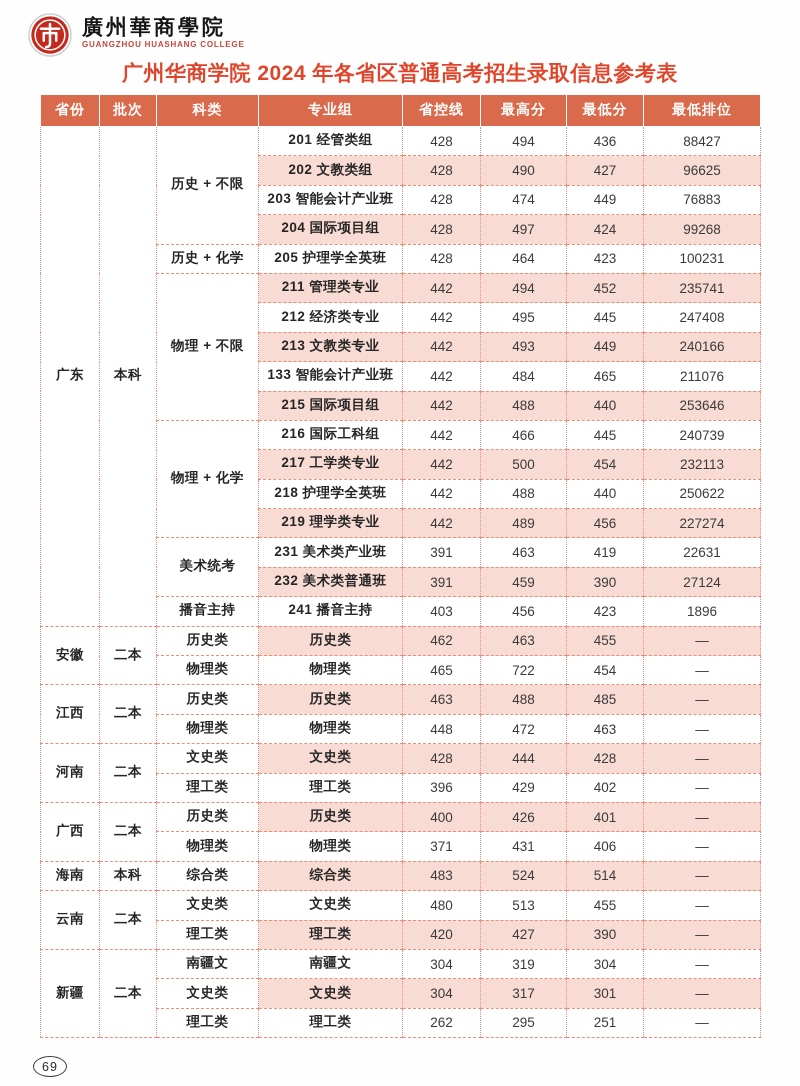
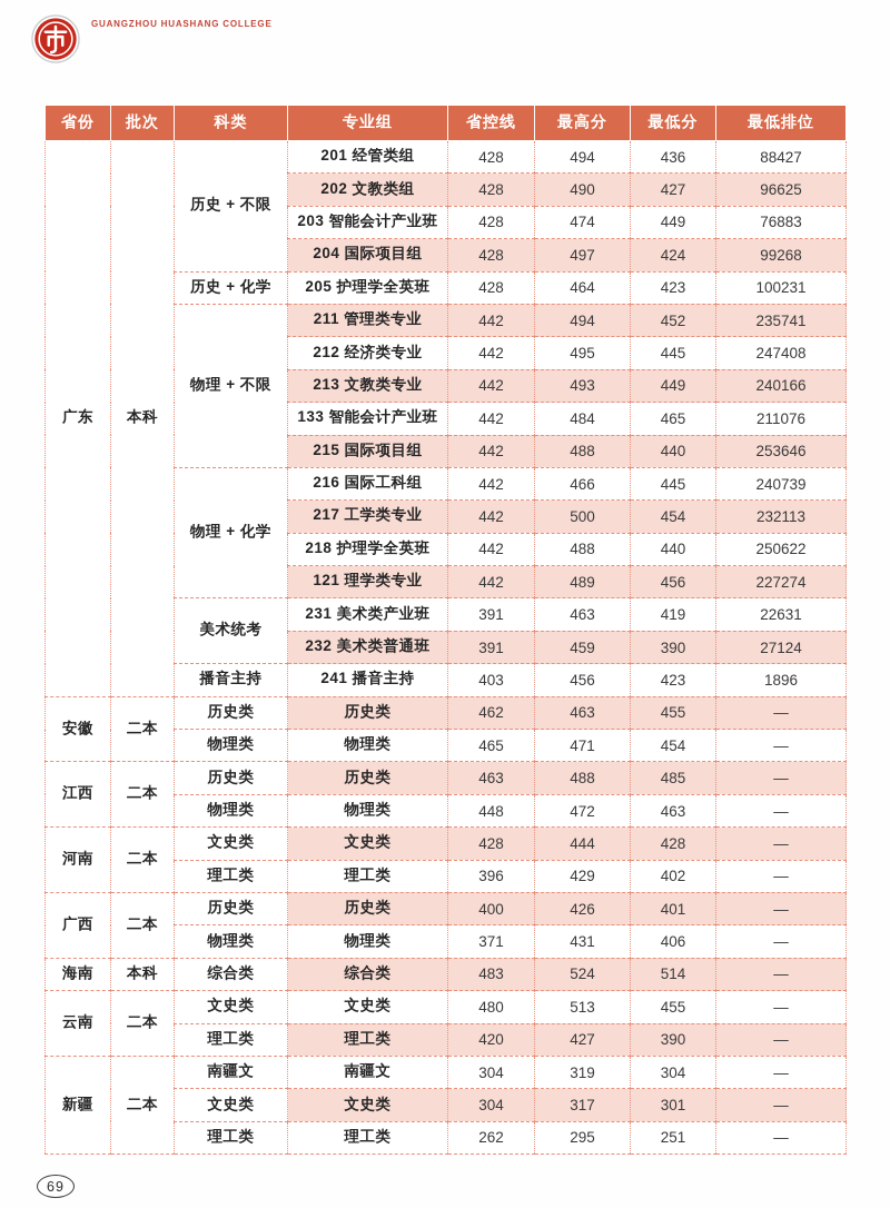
- 廣州華商學院
  GUANGZHOU HUASHANG COLLEGE
- 广州华商学院 2024 年各省区普通高考招生录取信息参考表
  省份	批次	科类	专业组	省控线	最高分	最低分	最低排位
  广东	本科	历史 + 不限	201 经管类组	428	494	436	88427
  202 文教类组	428	490	427	96625
  203 智能会计产业班	428	474	449	76883
  204 国际项目组	428	497	424	99268
  历史 + 化学	205 护理学全英班	428	464	423	100231
  物理 + 不限	211 管理类专业	442	494	452	235741
  212 经济类专业	442	495	445	247408
  213 文教类专业	442	493	449	240166
  133 智能会计产业班	442	484	465	211076
  215 国际项目组	442	488	440	253646
  物理 + 化学	216 国际工科组	442	466	445	240739
  217 工学类专业	442	500	454	232113
  218 护理学全英班	442	488	440	250622
- 219 理学类专业	442	489	456	227274
+ 121 理学类专业	442	489	456	227274
  美术统考	231 美术类产业班	391	463	419	22631
  232 美术类普通班	391	459	390	27124
  播音主持	241 播音主持	403	456	423	1896
  安徽	二本	历史类	历史类	462	463	455	—
- 物理类	物理类	465	722	454	—
+ 物理类	物理类	465	471	454	—
  江西	二本	历史类	历史类	463	488	485	—
  物理类	物理类	448	472	463	—
  河南	二本	文史类	文史类	428	444	428	—
  理工类	理工类	396	429	402	—
  广西	二本	历史类	历史类	400	426	401	—
  物理类	物理类	371	431	406	—
  海南	本科	综合类	综合类	483	524	514	—
  云南	二本	文史类	文史类	480	513	455	—
  理工类	理工类	420	427	390	—
  新疆	二本	南疆文	南疆文	304	319	304	—
  文史类	文史类	304	317	301	—
  理工类	理工类	262	295	251	—
  69
